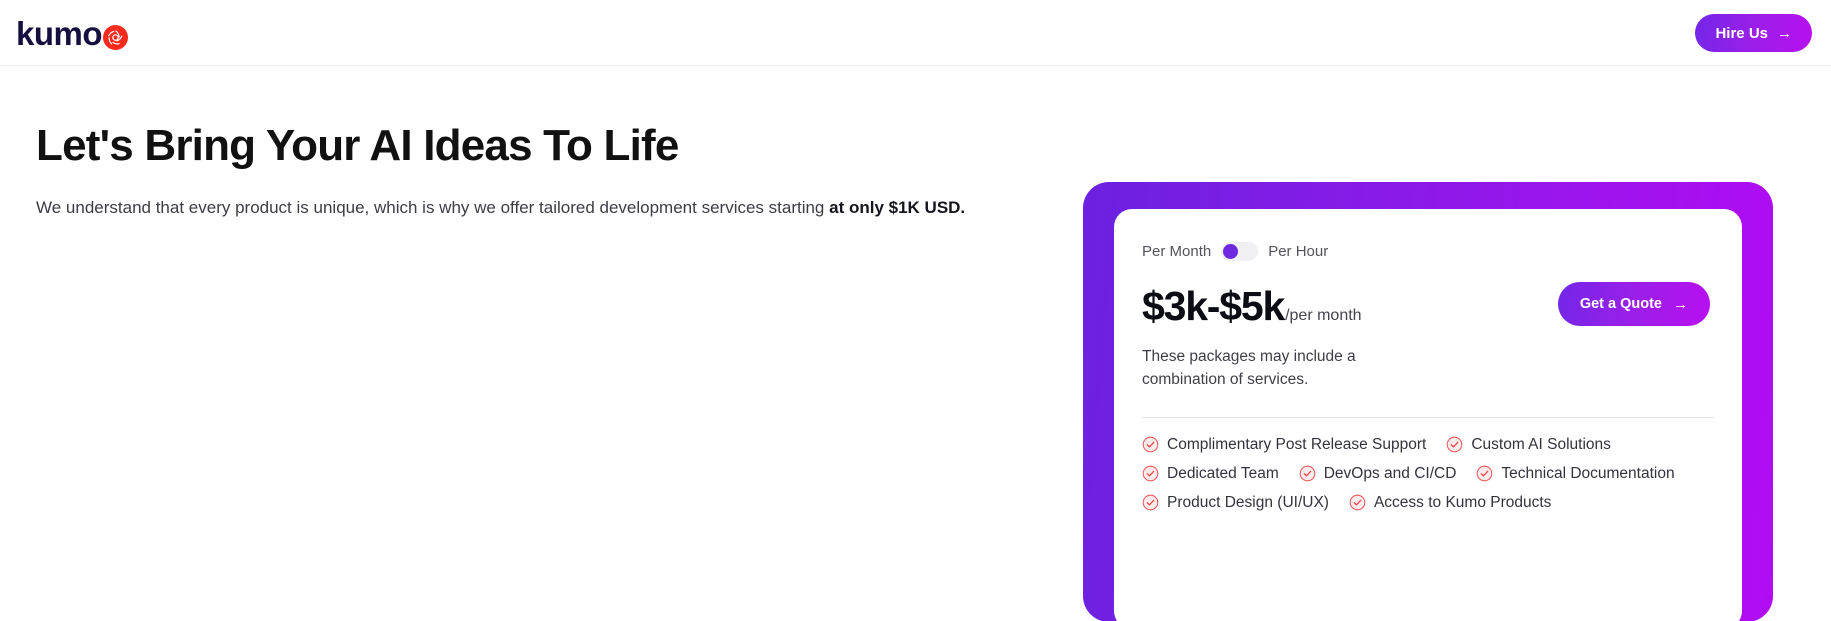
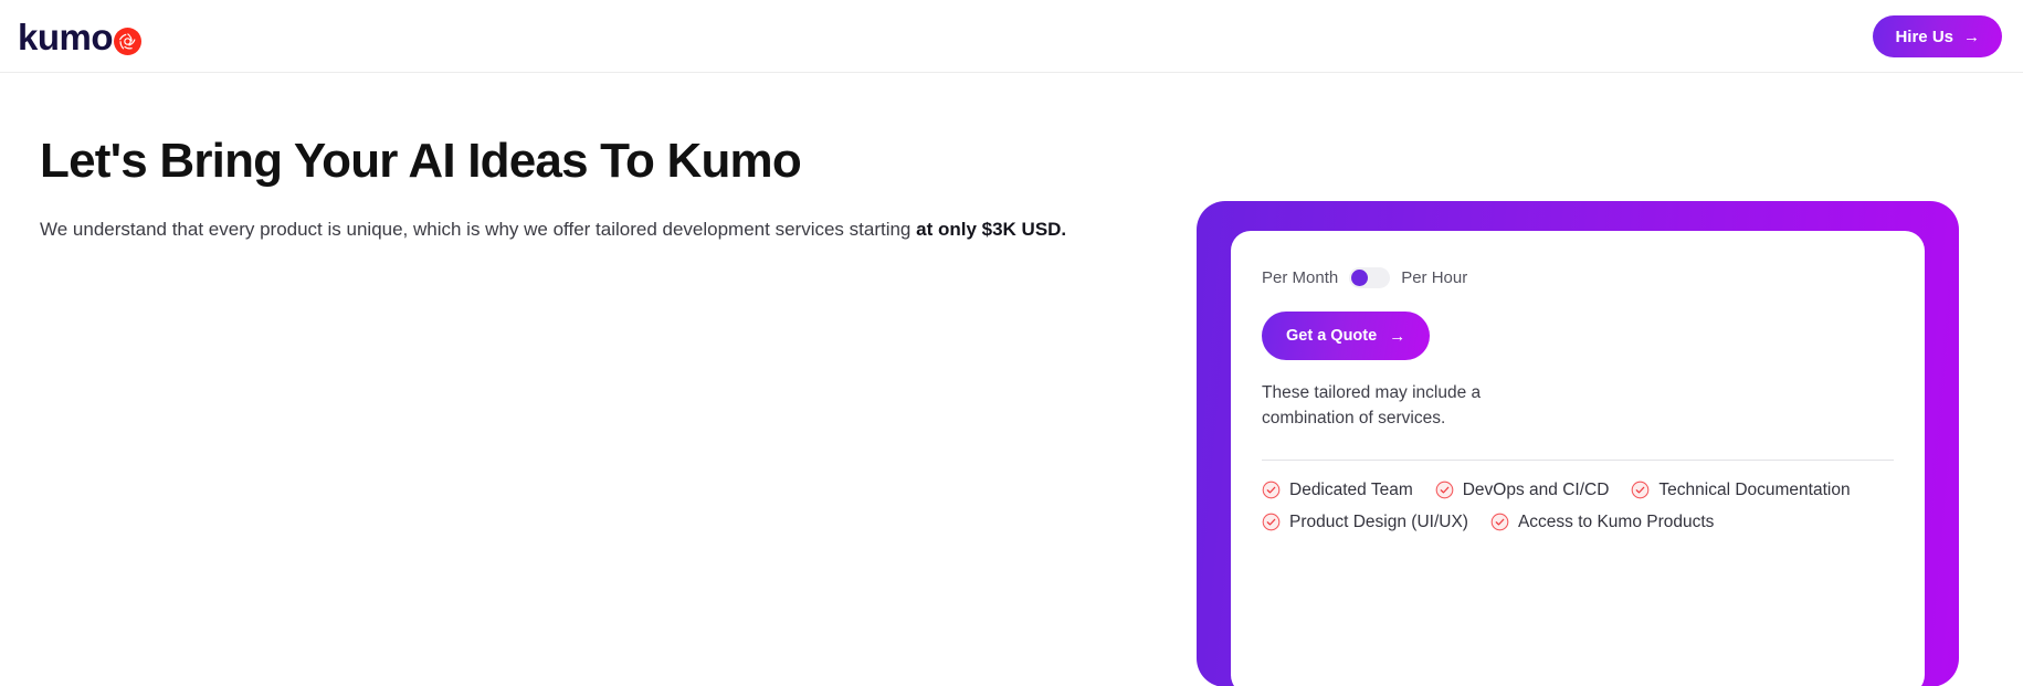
  kumo
  Hire Us
  →
- Let's Bring Your AI Ideas To Life
+ Let's Bring Your AI Ideas To Kumo
- We understand that every product is unique, which is why we offer tailored development services starting at only $1K USD.
+ We understand that every product is unique, which is why we offer tailored development services starting at only $3K USD.
  Per Month
  Per Hour
- $3k-$5k
- /per month
  Get a Quote
  →
- These packages may include a combination of services.
+ These tailored may include a combination of services.
- Complimentary Post Release Support
- Custom AI Solutions
  Dedicated Team
  DevOps and CI/CD
  Technical Documentation
  Product Design (UI/UX)
  Access to Kumo Products
